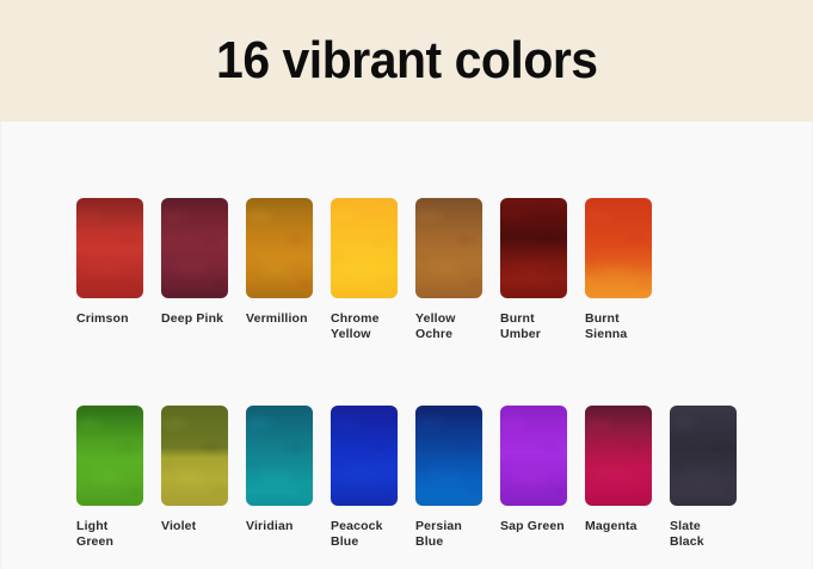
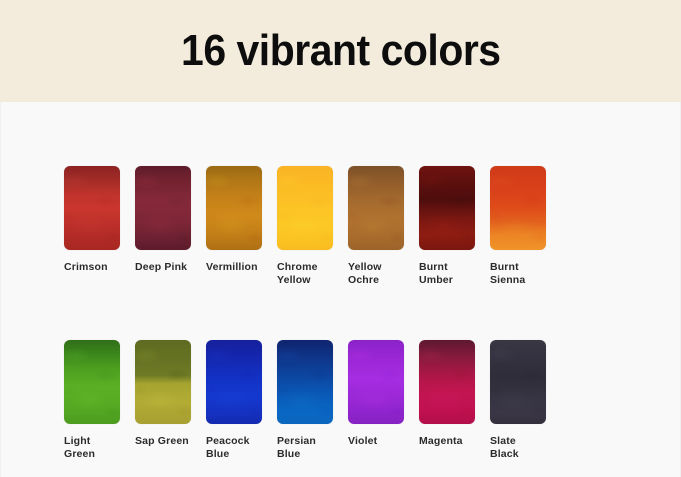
  16 vibrant colors
  Crimson
  Deep Pink
  Vermillion
  Chrome
  Yellow
  Yellow
  Ochre
  Burnt
  Umber
  Burnt
  Sienna
  Light Green
- Violet
+ Sap Green
- Viridian
  Peacock
  Blue
  Persian
  Blue
- Sap Green
+ Violet
  Magenta
  Slate Black
